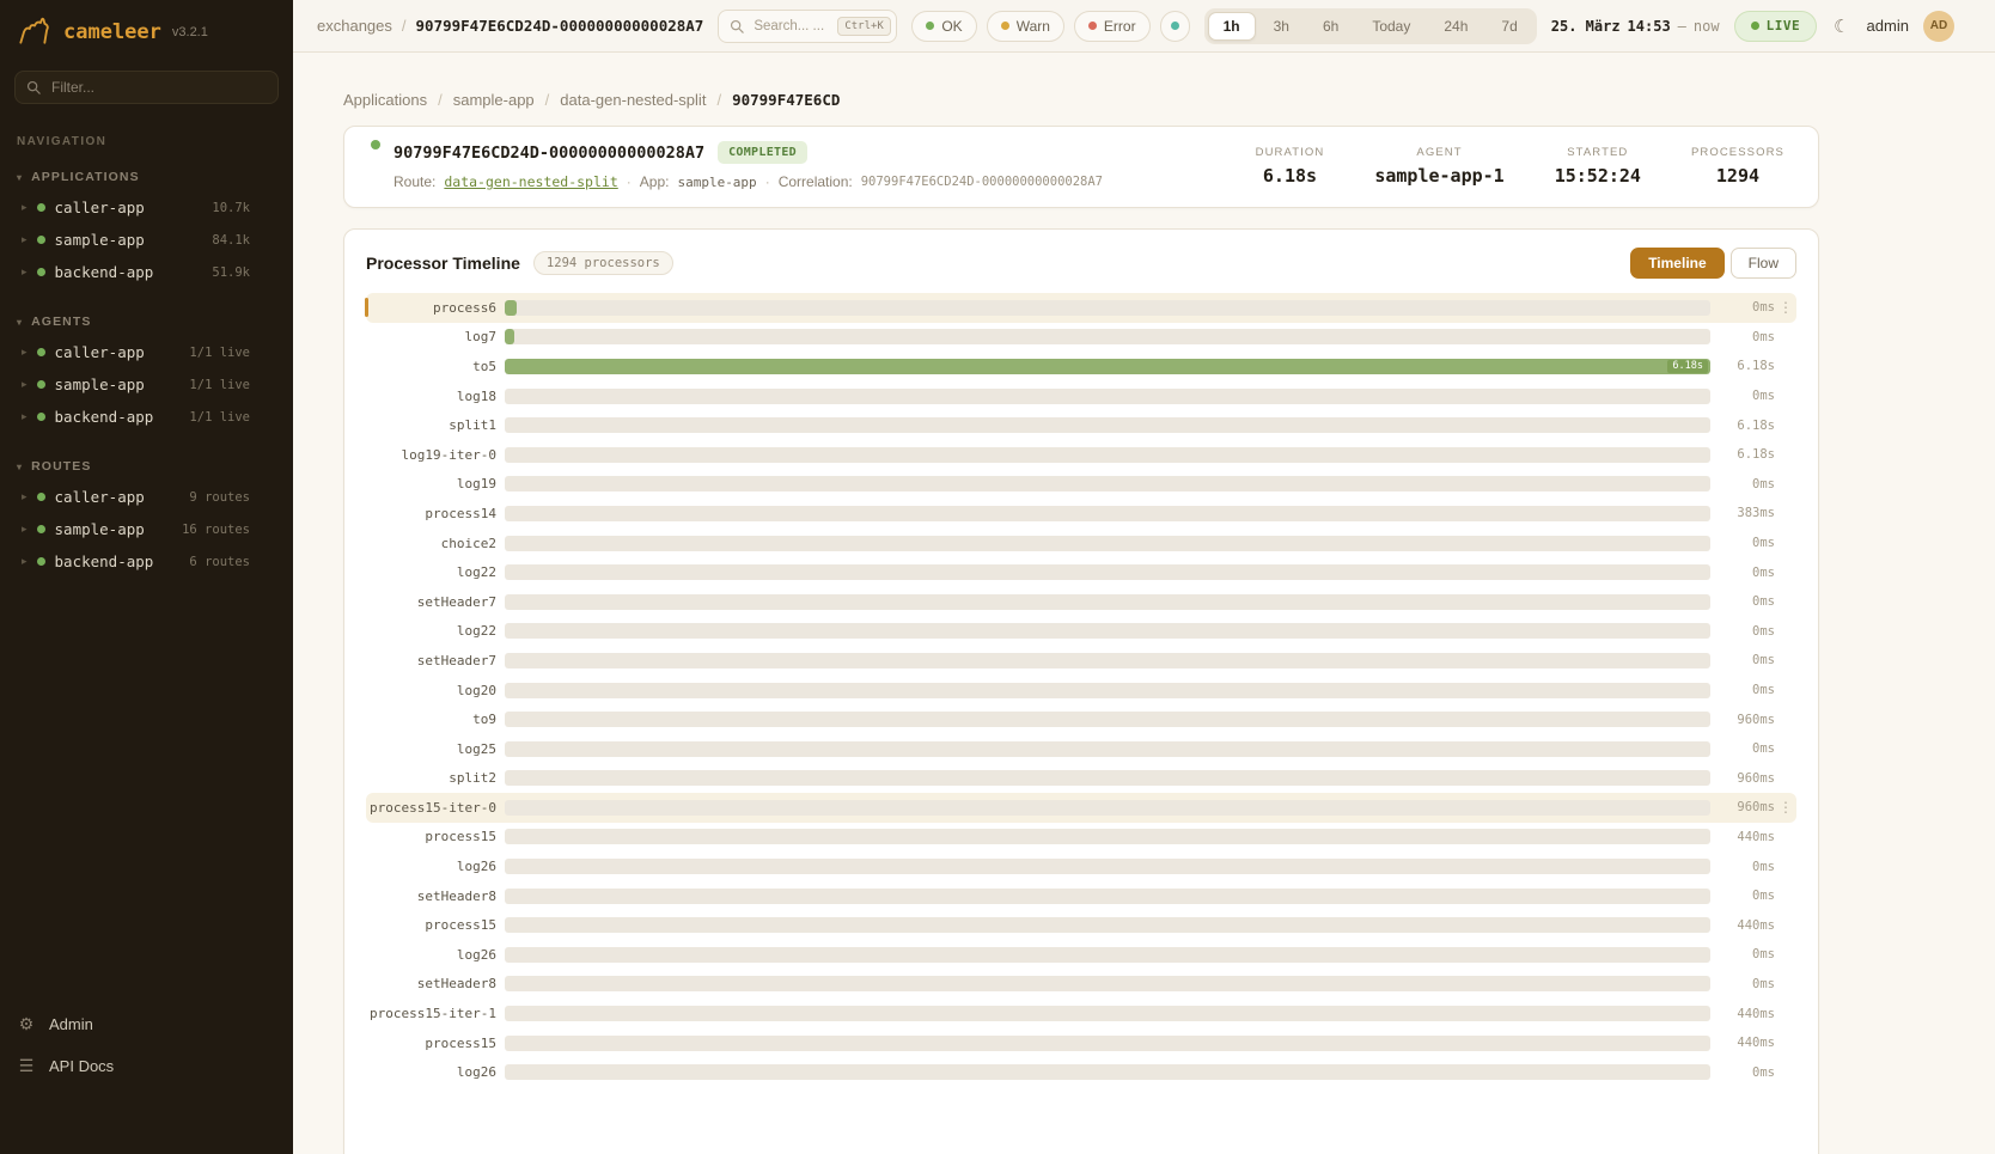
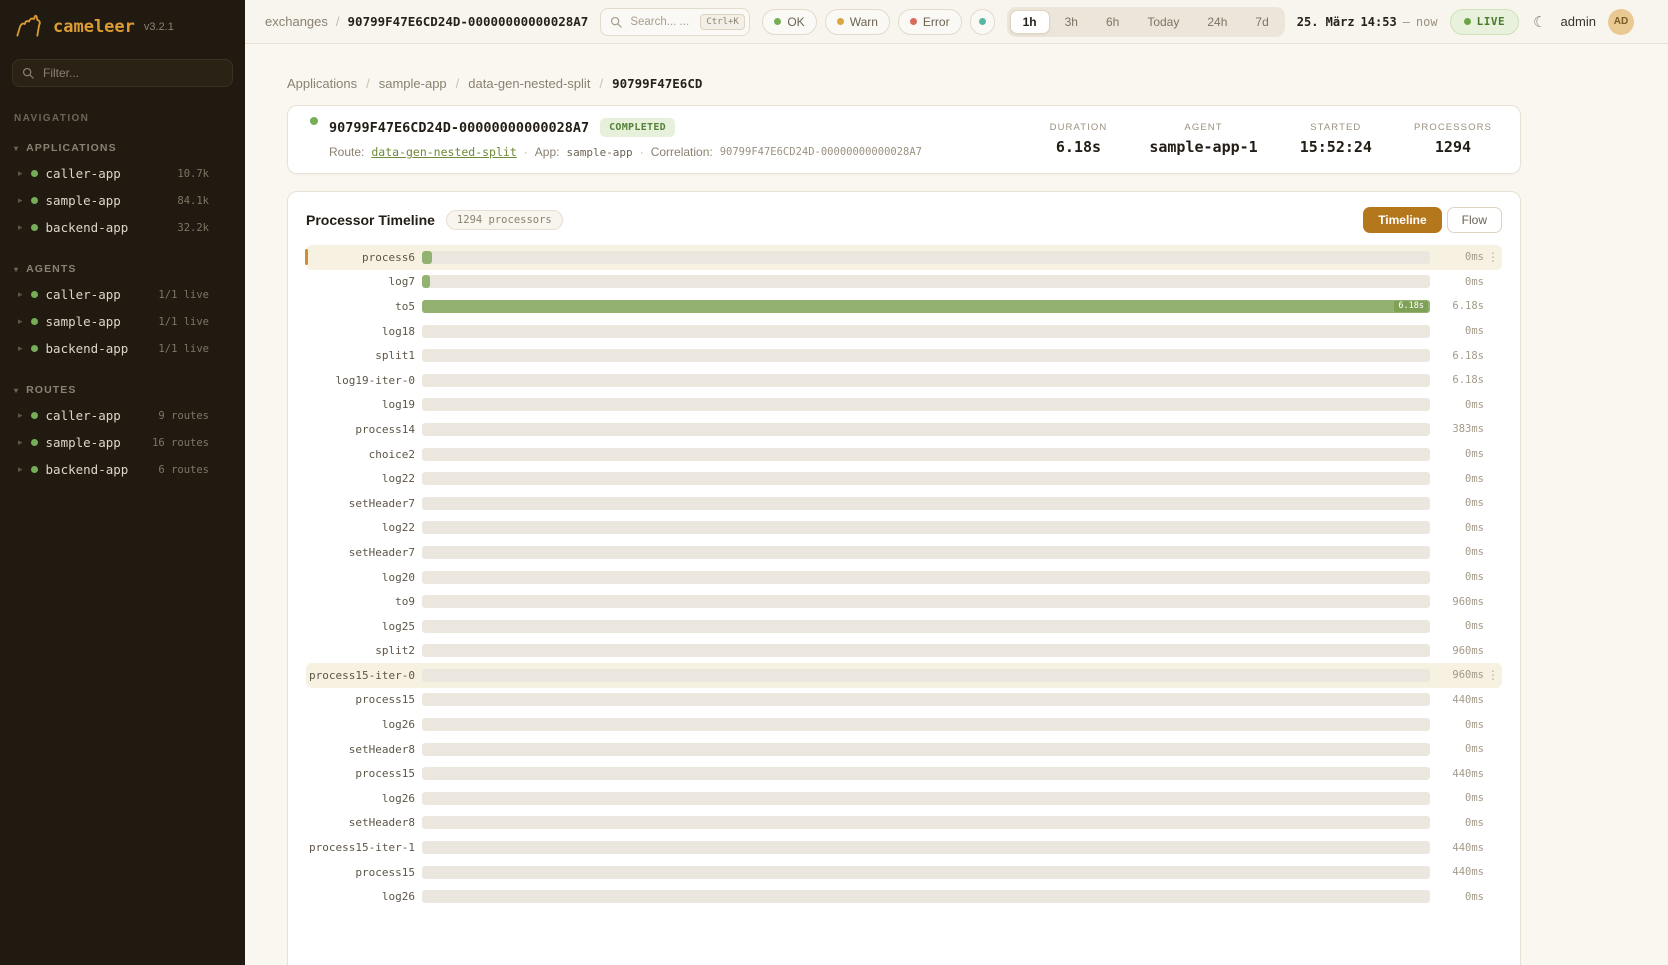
  cameleer
  v3.2.1
  Filter...
  NAVIGATION
  ▾
  APPLICATIONS
  ▸
  caller-app
  10.7k
  ▸
  sample-app
  84.1k
  ▸
  backend-app
- 51.9k
+ 32.2k
  ▾
  AGENTS
  ▸
  caller-app
  1/1 live
  ▸
  sample-app
  1/1 live
  ▸
  backend-app
  1/1 live
  ▾
  ROUTES
  ▸
  caller-app
  9 routes
  ▸
  sample-app
  16 routes
  ▸
  backend-app
  6 routes
- ⚙
- Admin
- ☰
- API Docs
  exchanges
  /
  90799F47E6CD24D-00000000000028A7
  Search... ...
  Ctrl+K
  OK
  Warn
  Error
  1h
  3h
  6h
  Today
  24h
  7d
  25. März
  14:53
  —
  now
  LIVE
  ☾
  admin
  AD
  Applications
  /
  sample-app
  /
  data-gen-nested-split
  /
  90799F47E6CD
  90799F47E6CD24D-00000000000028A7
  COMPLETED
  Route:
  data-gen-nested-split
  ·
  App:
  sample-app
  ·
  Correlation:
  90799F47E6CD24D-00000000000028A7
  DURATION
  6.18s
  AGENT
  sample-app-1
  STARTED
  15:52:24
  PROCESSORS
  1294
  Processor Timeline
  1294 processors
  Timeline
  Flow
  process6
  0ms
  ⋮
  log7
  0ms
  to5
  6.18s
  6.18s
  log18
  0ms
  split1
  6.18s
  log19-iter-0
  6.18s
  log19
  0ms
  process14
  383ms
  choice2
  0ms
  log22
  0ms
  setHeader7
  0ms
  log22
  0ms
  setHeader7
  0ms
  log20
  0ms
  to9
  960ms
  log25
  0ms
  split2
  960ms
  process15-iter-0
  960ms
  ⋮
  process15
  440ms
  log26
  0ms
  setHeader8
  0ms
  process15
  440ms
  log26
  0ms
  setHeader8
  0ms
  process15-iter-1
  440ms
  process15
  440ms
  log26
  0ms
